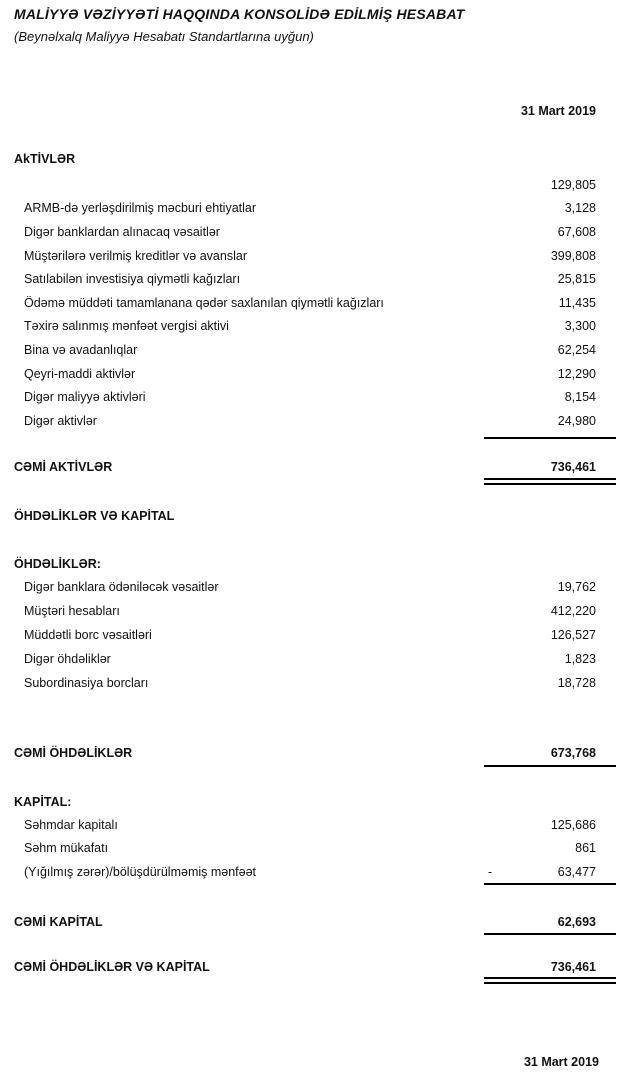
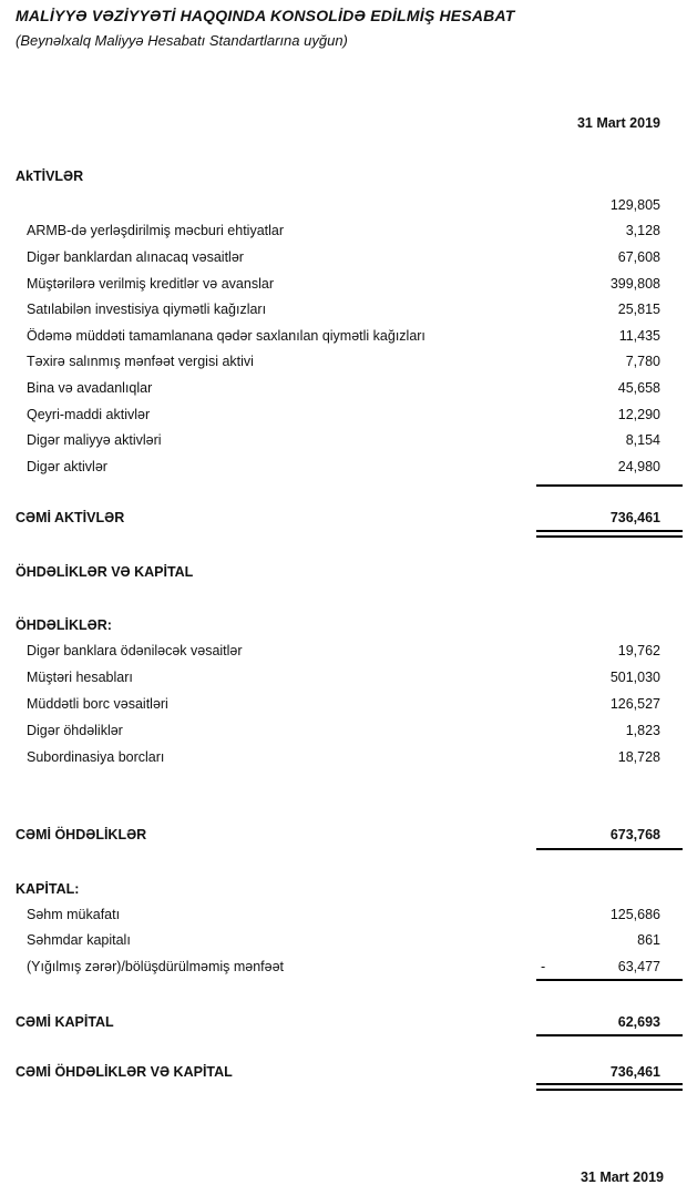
  MALİYYƏ VƏZİYYƏTİ HAQQINDA KONSOLİDƏ EDİLMİŞ HESABAT
  (Beynəlxalq Maliyyə Hesabatı Standartlarına uyğun)
  31 Mart 2019
  AkTİVLƏR
  129,805
  ARMB-də yerləşdirilmiş məcburi ehtiyatlar
  3,128
  Digər banklardan alınacaq vəsaitlər
  67,608
  Müştərilərə verilmiş kreditlər və avanslar
  399,808
  Satılabilən investisiya qiymətli kağızları
  25,815
  Ödəmə müddəti tamamlanana qədər saxlanılan qiymətli kağızları
  11,435
  Təxirə salınmış mənfəət vergisi aktivi
- 3,300
+ 7,780
  Bina və avadanlıqlar
- 62,254
+ 45,658
  Qeyri-maddi aktivlər
  12,290
  Digər maliyyə aktivləri
  8,154
  Digər aktivlər
  24,980
  CƏMİ AKTİVLƏR
  736,461
  ÖHDƏLİKLƏR VƏ KAPİTAL
  ÖHDƏLİKLƏR:
  Digər banklara ödəniləcək vəsaitlər
  19,762
  Müştəri hesabları
- 412,220
+ 501,030
  Müddətli borc vəsaitləri
  126,527
  Digər öhdəliklər
  1,823
  Subordinasiya borcları
  18,728
  CƏMİ ÖHDƏLİKLƏR
  673,768
  KAPİTAL:
- Səhmdar kapitalı
+ Səhm mükafatı
  125,686
- Səhm mükafatı
+ Səhmdar kapitalı
  861
  (Yığılmış zərər)/bölüşdürülməmiş mənfəət
  -
  63,477
  CƏMİ KAPİTAL
  62,693
  CƏMİ ÖHDƏLİKLƏR VƏ KAPİTAL
  736,461
  31 Mart 2019
